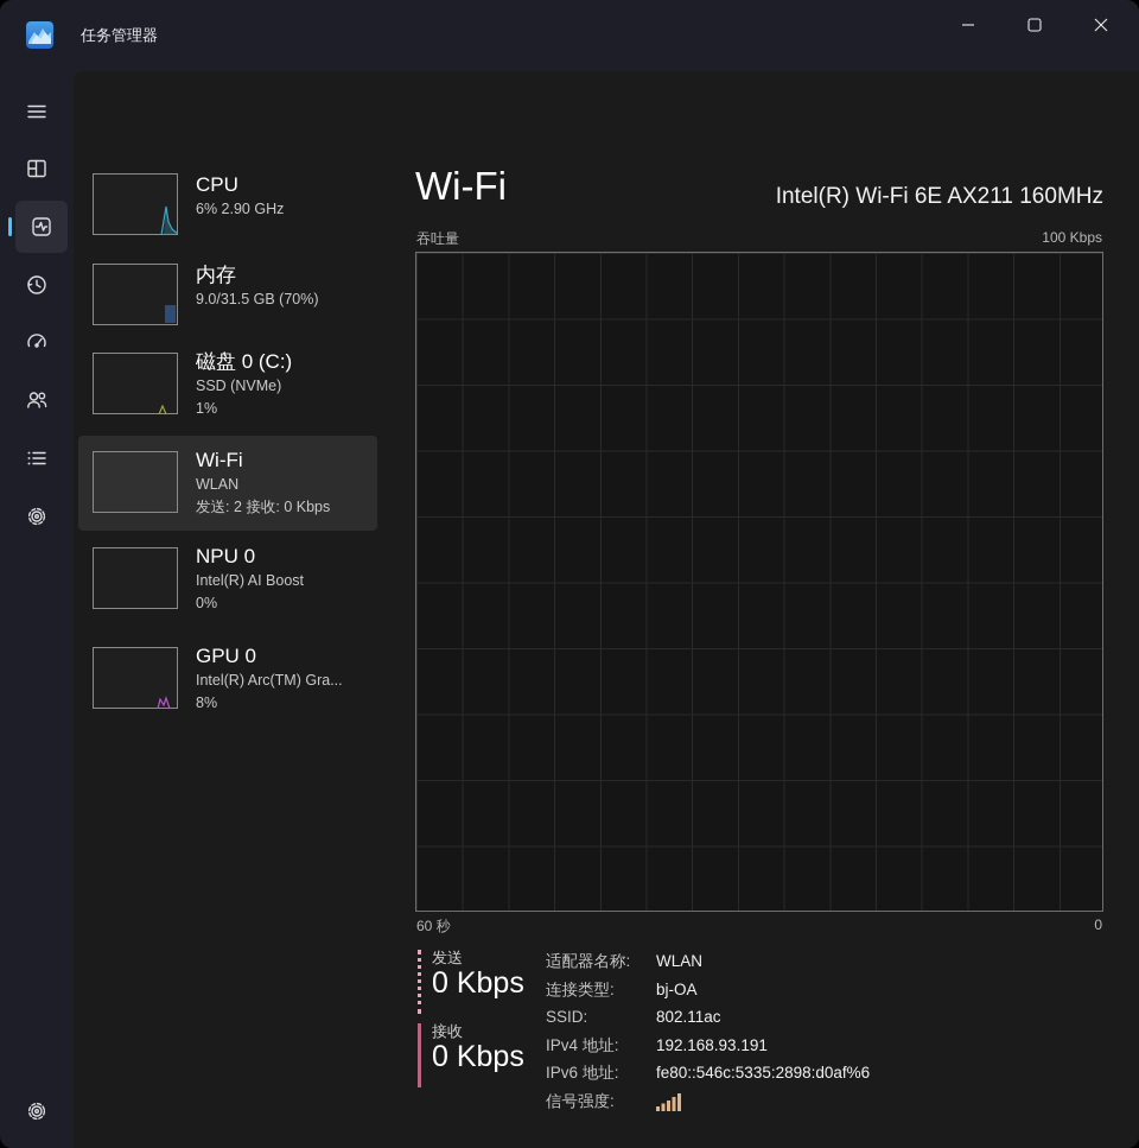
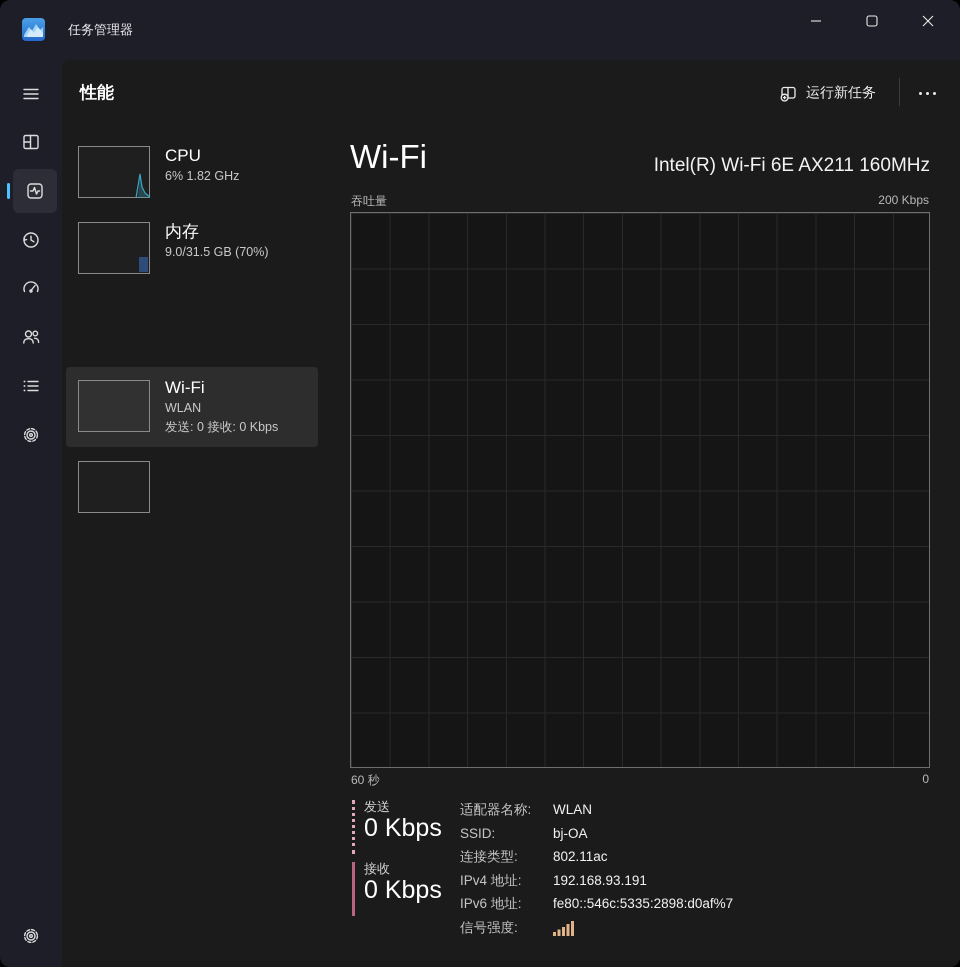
  任务管理器
+ 性能
+ 运行新任务
  CPU
- 6% 2.90 GHz
+ 6% 1.82 GHz
  内存
  9.0/31.5 GB (70%)
- 磁盘 0 (C:)
- SSD (NVMe)
- 1%
  Wi-Fi
  WLAN
- 发送: 2 接收: 0 Kbps
+ 发送: 0 接收: 0 Kbps
- NPU 0
- Intel(R) AI Boost
- 0%
- GPU 0
- Intel(R) Arc(TM) Gra...
- 8%
  Wi-Fi
  Intel(R) Wi-Fi 6E AX211 160MHz
  吞吐量
- 100 Kbps
+ 200 Kbps
  60 秒
  0
  发送
  0 Kbps
  接收
  0 Kbps
  适配器名称:
  WLAN
- 连接类型:
+ SSID:
  bj-OA
- SSID:
+ 连接类型:
  802.11ac
  IPv4 地址:
  192.168.93.191
  IPv6 地址:
- fe80::546c:5335:2898:d0af%6
+ fe80::546c:5335:2898:d0af%7
  信号强度:
